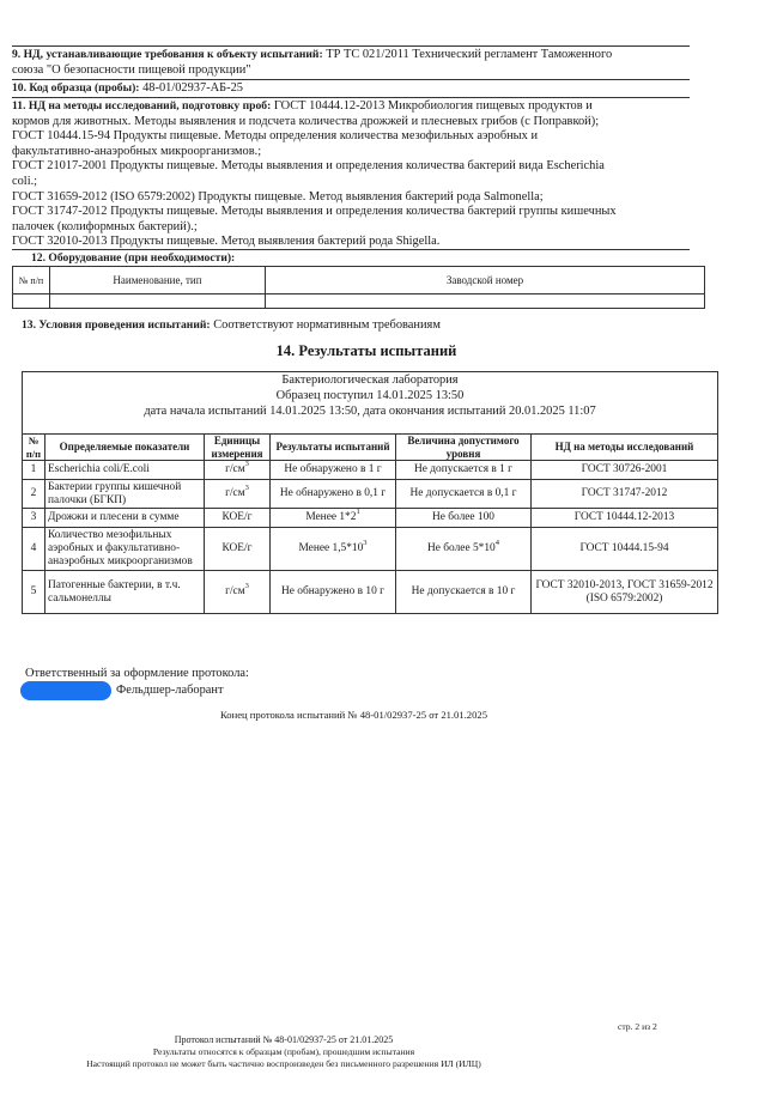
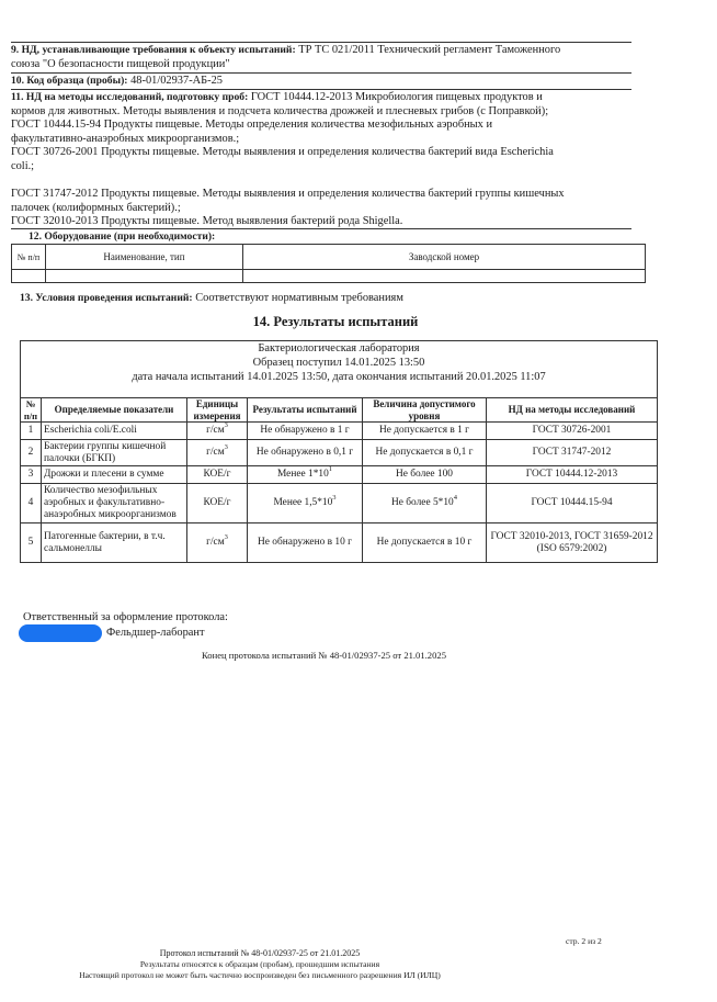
  9. НД, устанавливающие требования к объекту испытаний: ТР ТС 021/2011 Технический регламент Таможенного
  союза "О безопасности пищевой продукции"
  10. Код образца (пробы): 48-01/02937-АБ-25
  11. НД на методы исследований, подготовку проб: ГОСТ 10444.12-2013 Микробиология пищевых продуктов и
  кормов для животных. Методы выявления и подсчета количества дрожжей и плесневых грибов (с Поправкой);
  ГОСТ 10444.15-94 Продукты пищевые. Методы определения количества мезофильных аэробных и
  факультативно-анаэробных микроорганизмов.;
- ГОСТ 21017-2001 Продукты пищевые. Методы выявления и определения количества бактерий вида Escherichia
+ ГОСТ 30726-2001 Продукты пищевые. Методы выявления и определения количества бактерий вида Escherichia
  coli.;
- ГОСТ 31659-2012 (ISO 6579:2002) Продукты пищевые. Метод выявления бактерий рода Salmonella;
  ГОСТ 31747-2012 Продукты пищевые. Методы выявления и определения количества бактерий группы кишечных
  палочек (колиформных бактерий).;
  ГОСТ 32010-2013 Продукты пищевые. Метод выявления бактерий рода Shigella.
  12. Оборудование (при необходимости):
  № п/п	Наименование, тип	Заводской номер
  13. Условия проведения испытаний: Соответствуют нормативным требованиям
  14. Результаты испытаний
  Бактериологическая лаборатория
  Образец поступил 14.01.2025 13:50
  дата начала испытаний 14.01.2025 13:50, дата окончания испытаний 20.01.2025 11:07
  № п/п	Определяемые показатели	Единицы измерения	Результаты испытаний	Величина допустимого уровня	НД на методы исследований
  1	Escherichia coli/E.coli	г/см	Не обнаружено в 1 г	Не допускается в 1 г	ГОСТ 30726-2001
  2	Бактерии группы кишечной палочки (БГКП)	г/см	Не обнаружено в 0,1 г	Не допускается в 0,1 г	ГОСТ 31747-2012
- 3	Дрожжи и плесени в сумме	КОЕ/г	Менее 1*2	Не более 100	ГОСТ 10444.12-2013
+ 3	Дрожжи и плесени в сумме	КОЕ/г	Менее 1*10	Не более 100	ГОСТ 10444.12-2013
  4	Количество мезофильных аэробных и факультативно-анаэробных микроорганизмов	КОЕ/г	Менее 1,5*10	Не более 5*10	ГОСТ 10444.15-94
  5	Патогенные бактерии, в т.ч. сальмонеллы	г/см	Не обнаружено в 10 г	Не допускается в 10 г	ГОСТ 32010-2013, ГОСТ 31659-2012 (ISO 6579:2002)
  Ответственный за оформление протокола:
  Фельдшер-лаборант
  Конец протокола испытаний № 48-01/02937-25 от 21.01.2025
  стр. 2 из 2
  Протокол испытаний № 48-01/02937-25 от 21.01.2025
  Результаты относятся к образцам (пробам), прошедшим испытания
  Настоящий протокол не может быть частично воспроизведен без письменного разрешения ИЛ (ИЛЦ)
